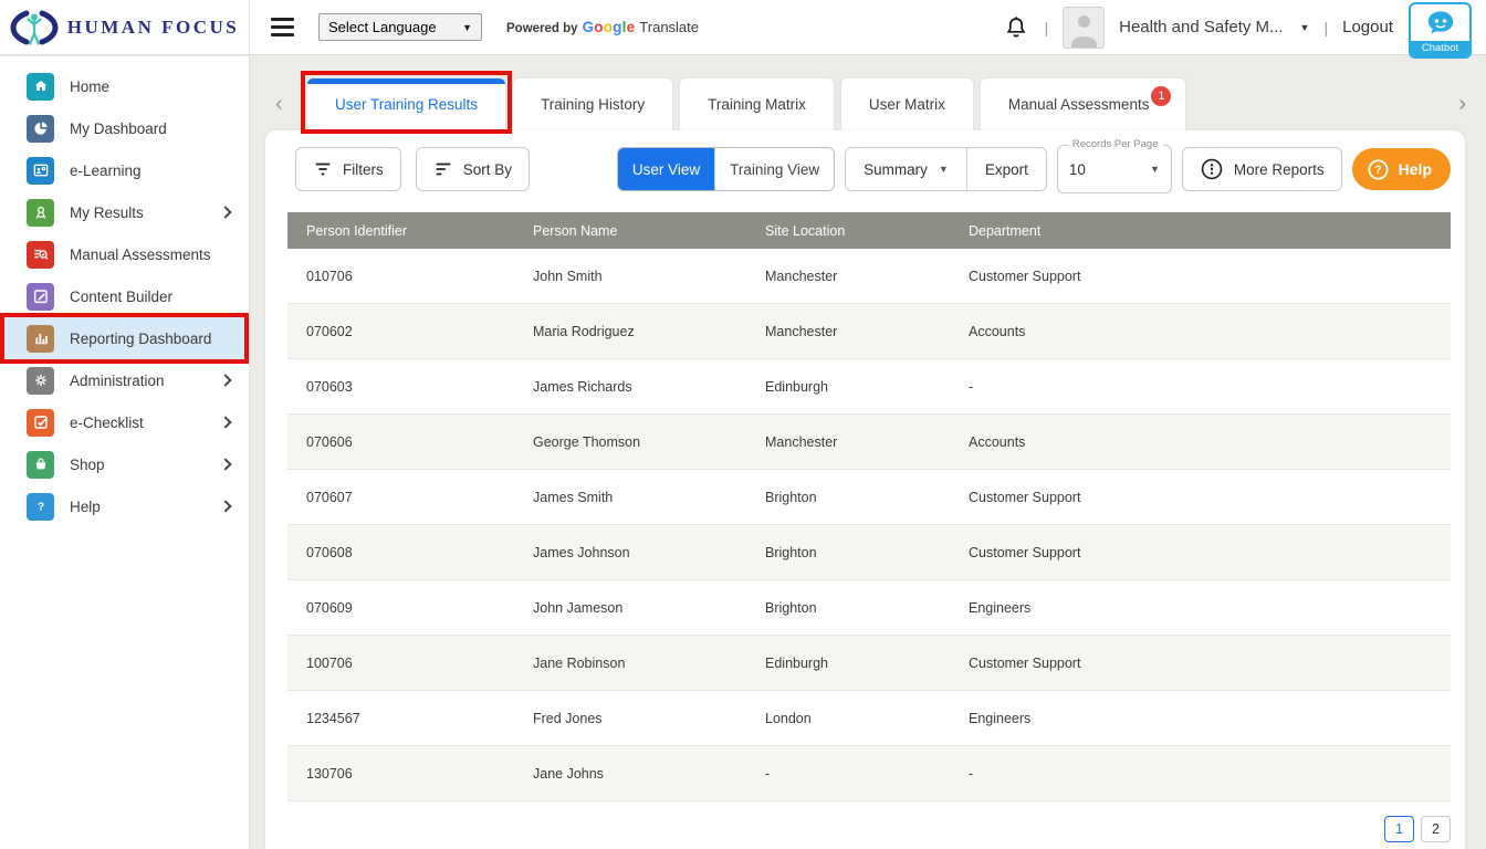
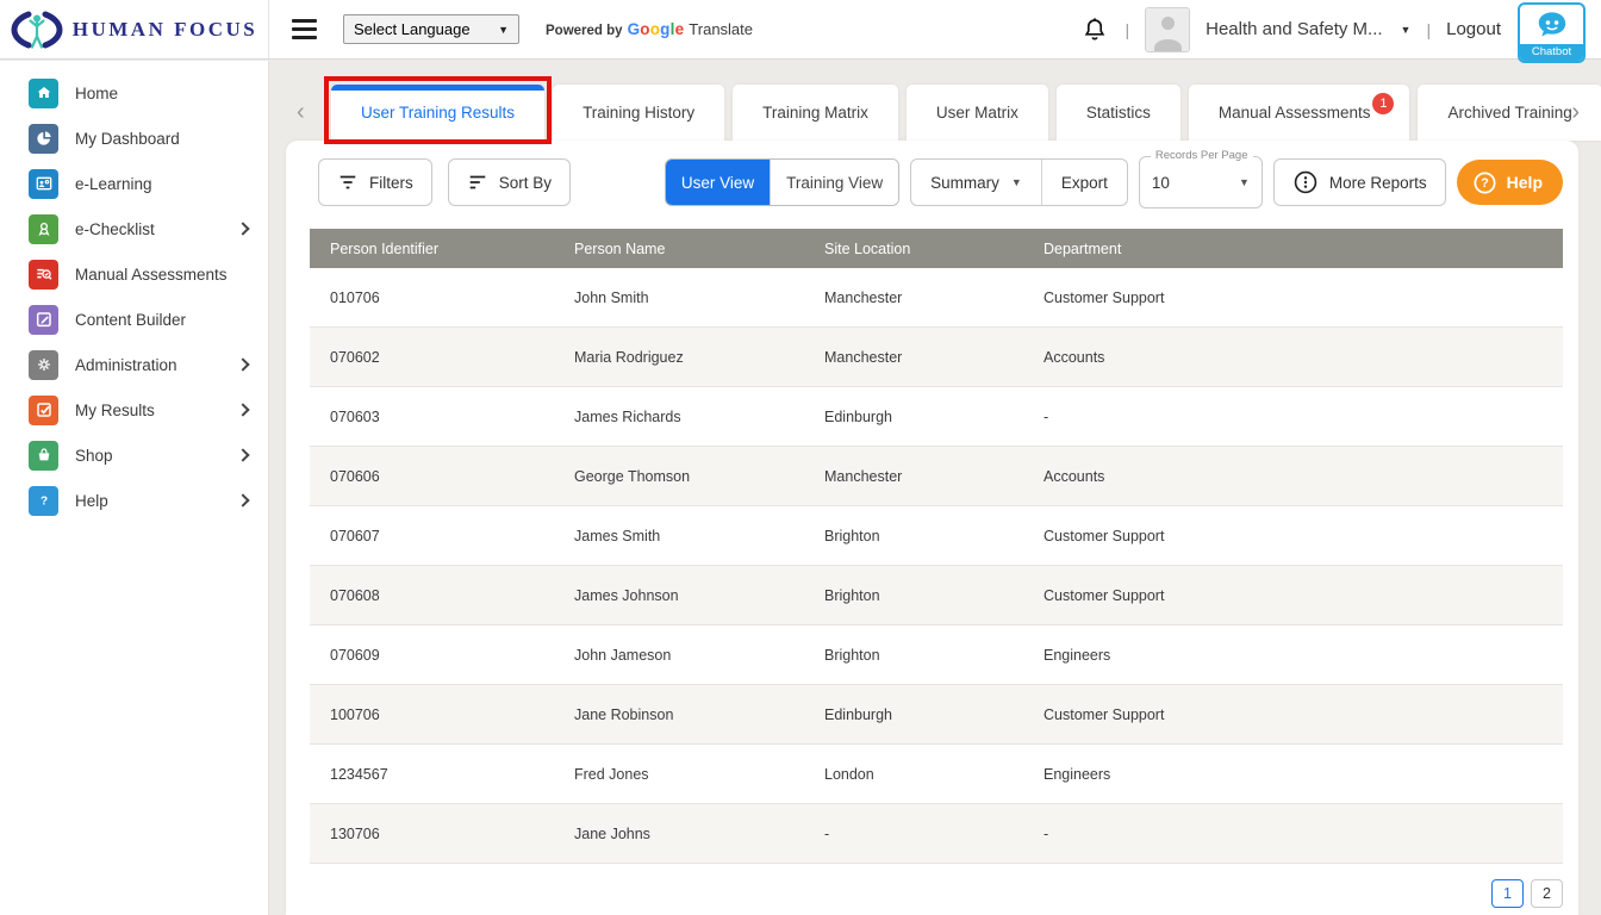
  HUMAN FOCUS
  Select Language
  ▼
  Powered by
  Google
  Translate
  |
  Health and Safety M...
  ▼
  |
  Logout
  Chatbot
  Home
  My Dashboard
  e-Learning
- My Results
+ e-Checklist
  Manual Assessments
  Content Builder
- Reporting Dashboard
  Administration
- e-Checklist
+ My Results
  Shop
  ?
  Help
  ‹
  User Training Results
  Training History
  Training Matrix
  User Matrix
+ Statistics
  Manual Assessments
  1
+ Archived Training
  ›
  Filters
  Sort By
  User View
  Training View
  Summary
  ▼
  Export
  Records Per Page
  10
  ▼
  More Reports
  ?
  Help
  Person Identifier
  Person Name
  Site Location
  Department
  010706
  John Smith
  Manchester
  Customer Support
  070602
  Maria Rodriguez
  Manchester
  Accounts
  070603
  James Richards
  Edinburgh
  -
  070606
  George Thomson
  Manchester
  Accounts
  070607
  James Smith
  Brighton
  Customer Support
  070608
  James Johnson
  Brighton
  Customer Support
  070609
  John Jameson
  Brighton
  Engineers
  100706
  Jane Robinson
  Edinburgh
  Customer Support
  1234567
  Fred Jones
  London
  Engineers
  130706
  Jane Johns
  -
  -
  1
  2
